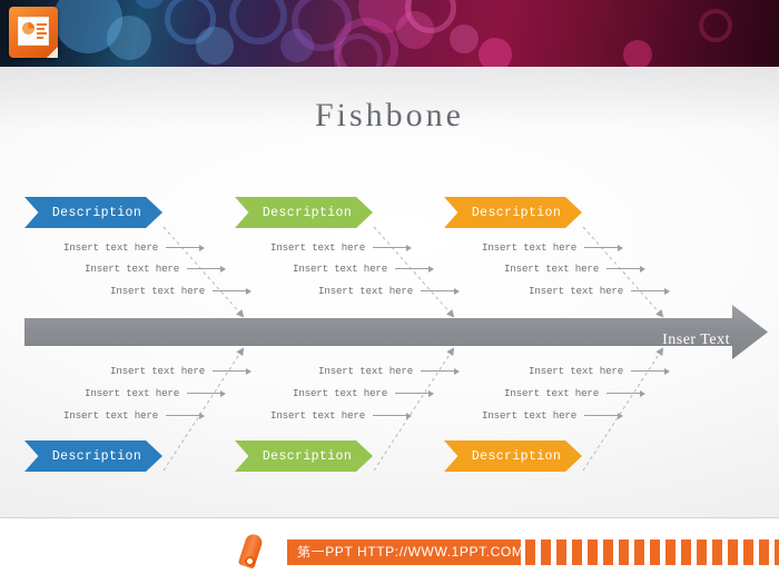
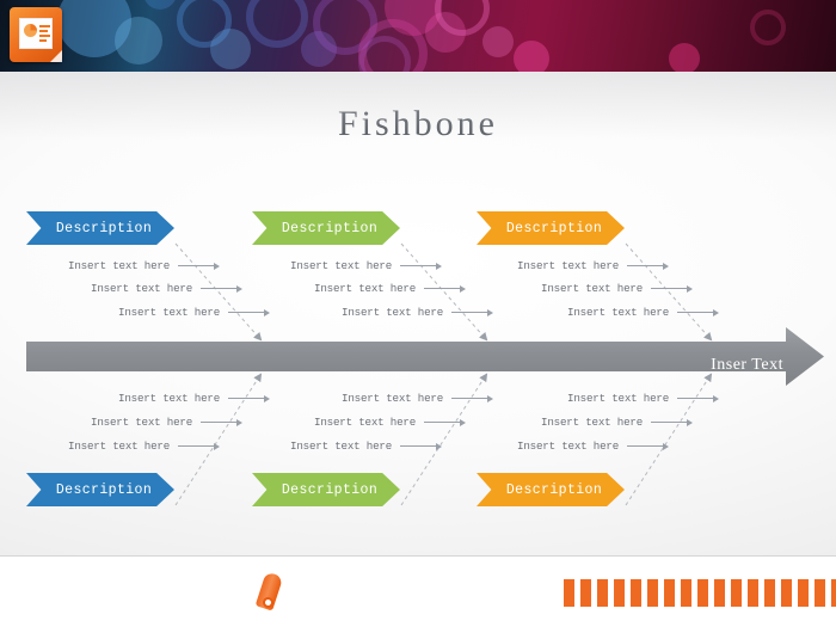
  Inser Text
  Description
  Description
  Description
  Description
  Description
  Description
  Insert text here
  Insert text here
  Insert text here
  Insert text here
  Insert text here
  Insert text here
  Insert text here
  Insert text here
  Insert text here
  Insert text here
  Insert text here
  Insert text here
  Insert text here
  Insert text here
  Insert text here
  Insert text here
  Insert text here
  Insert text here
- 第一PPT HTTP://WWW.1PPT.COM
